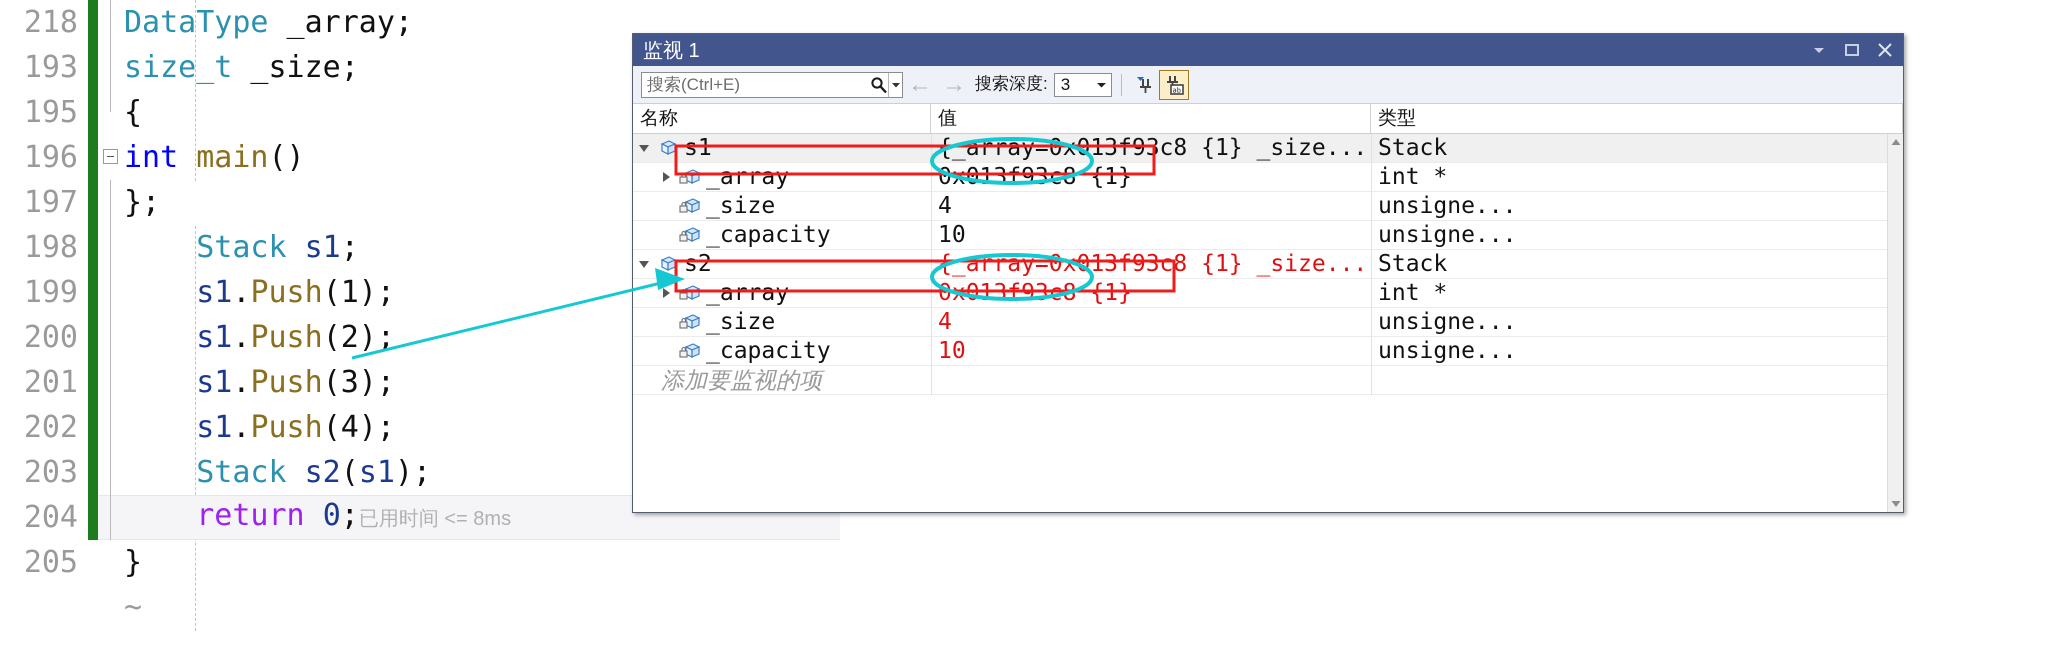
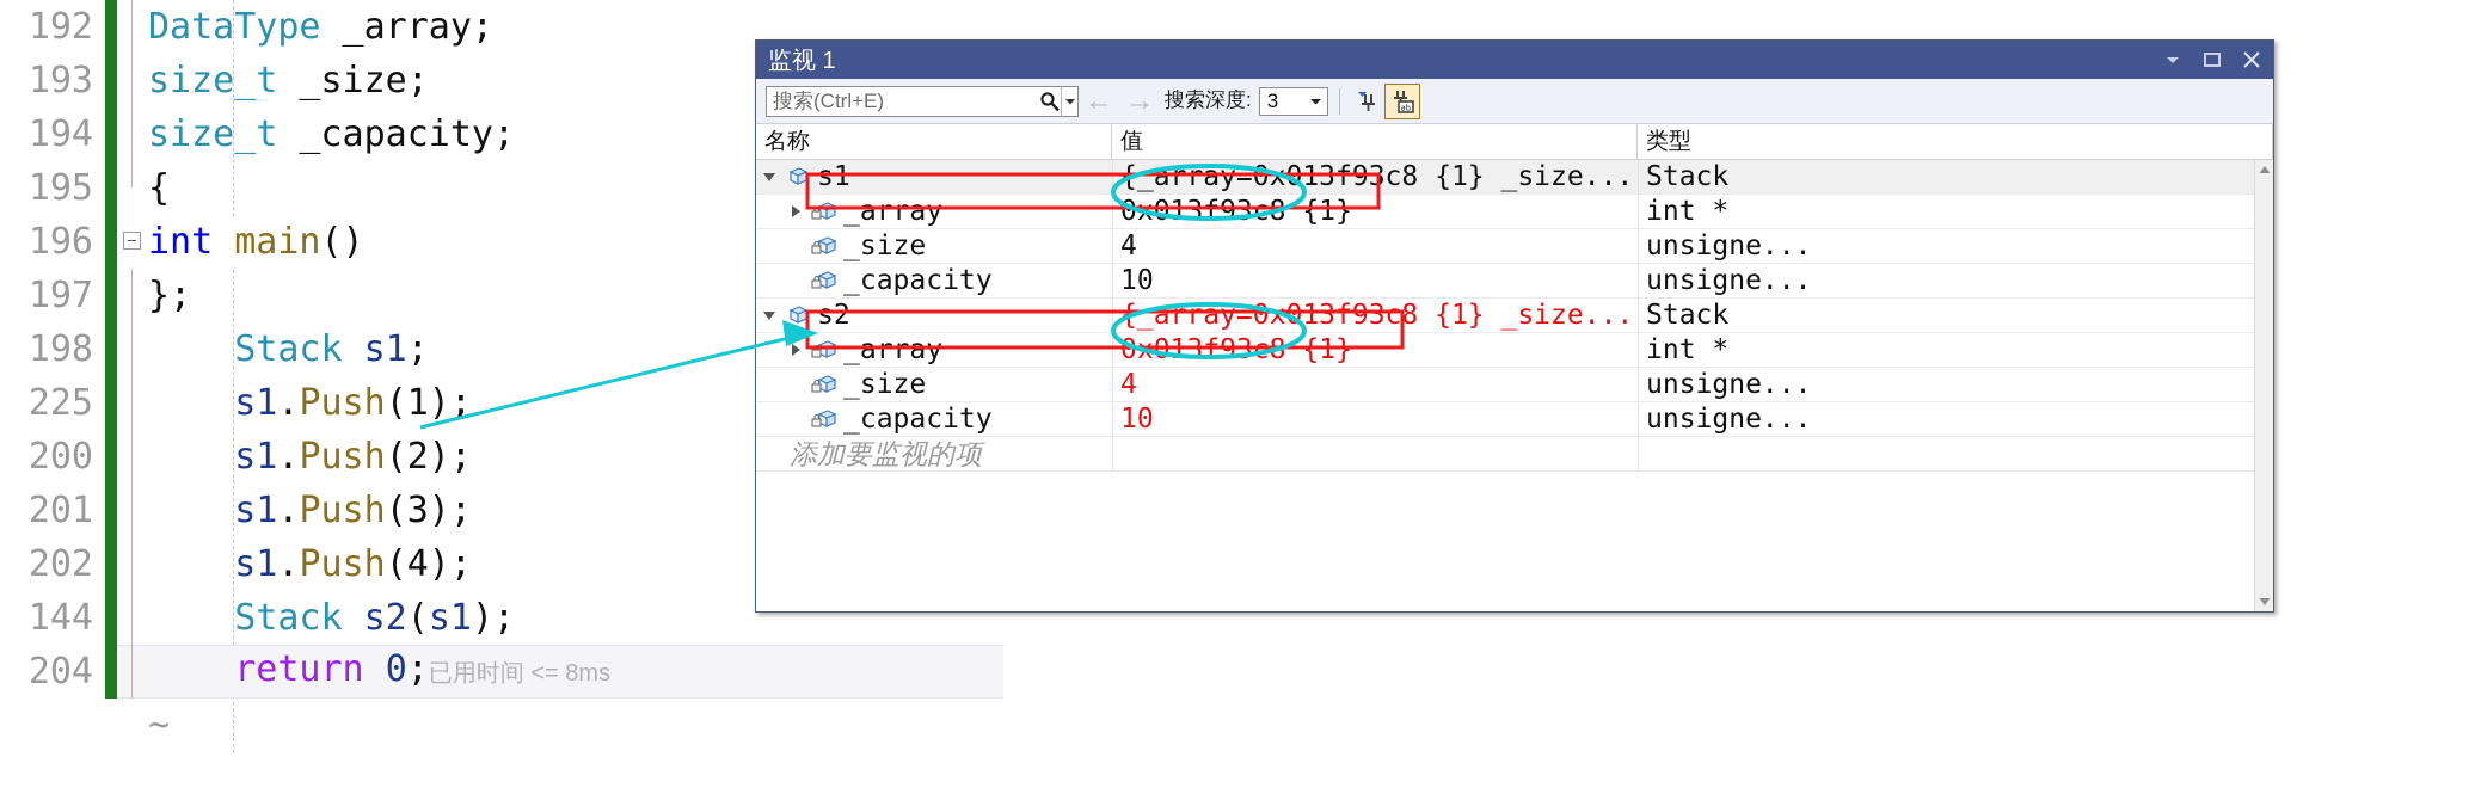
- 218
+ 192
  DataType _array;
  193
  size_t _size;
+ 194
+ size_t _capacity;
  195
  {
  196
  int main()
  197
  };
  198
  Stack s1;
- 199
+ 225
  s1.Push(1);
  200
  s1.Push(2);
  201
  s1.Push(3);
  202
  s1.Push(4);
- 203
+ 144
  Stack s2(s1);
  204
  return 0;已用时间 <= 8ms
- 205
- }
  ~
  监视 1
  搜索(Ctrl+E)
  ←
  →
  搜索深度:
  3
  ab
  名称
  值
  类型
  s1
  Stack
  _array
  0013f93c {1}
  int *
  _size
  4
  unsigne...
  _capacity
  10
  unsigne...
  s2
  _array=0013f93c8 {1} _size...
  Stack
  _array
  int *
  _size
  4
  unsigne...
  _capacity
  10
  unsigne...
  添加要监视的项
